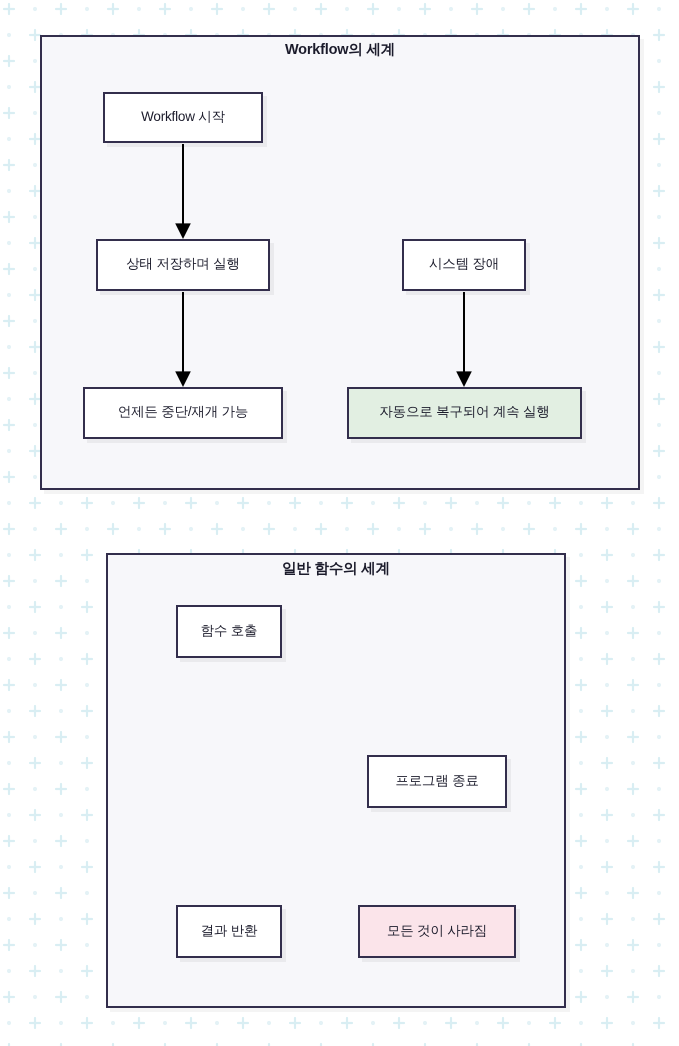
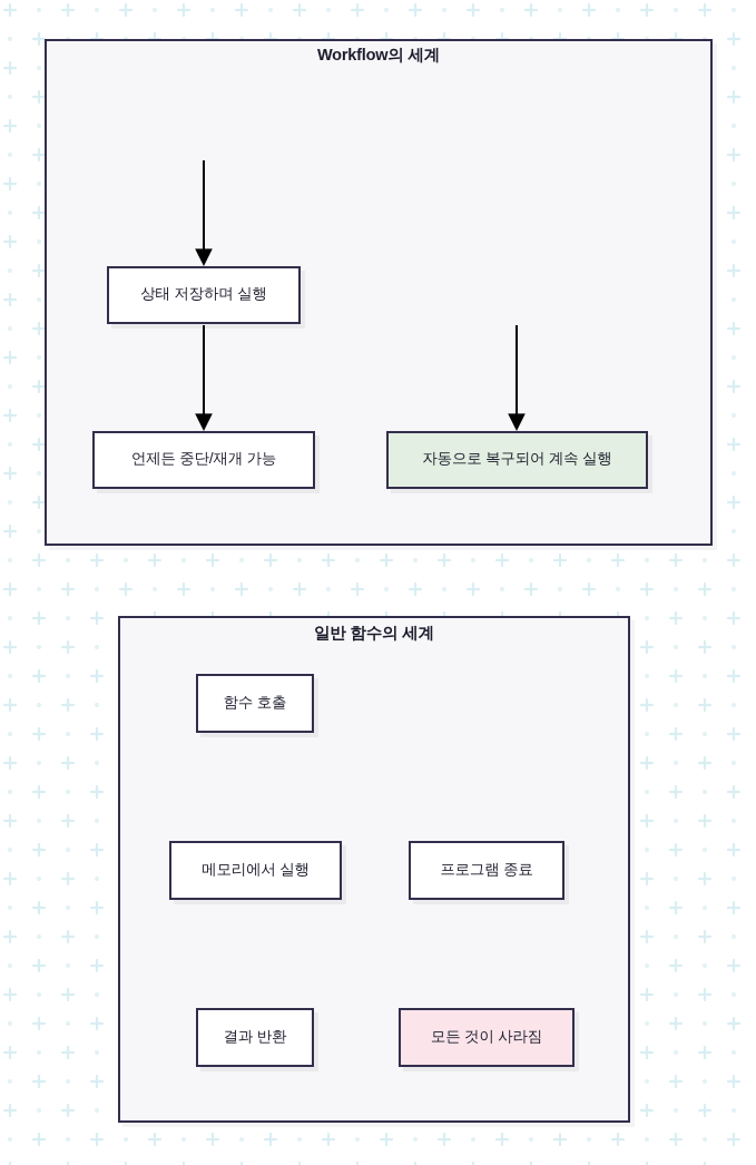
  Workflow의 세계
- Workflow 시작
  상태 저장하며 실행
  언제든 중단/재개 가능
- 시스템 장애
  자동으로 복구되어 계속 실행
  일반 함수의 세계
  함수 호출
+ 메모리에서 실행
  결과 반환
  프로그램 종료
  모든 것이 사라짐
